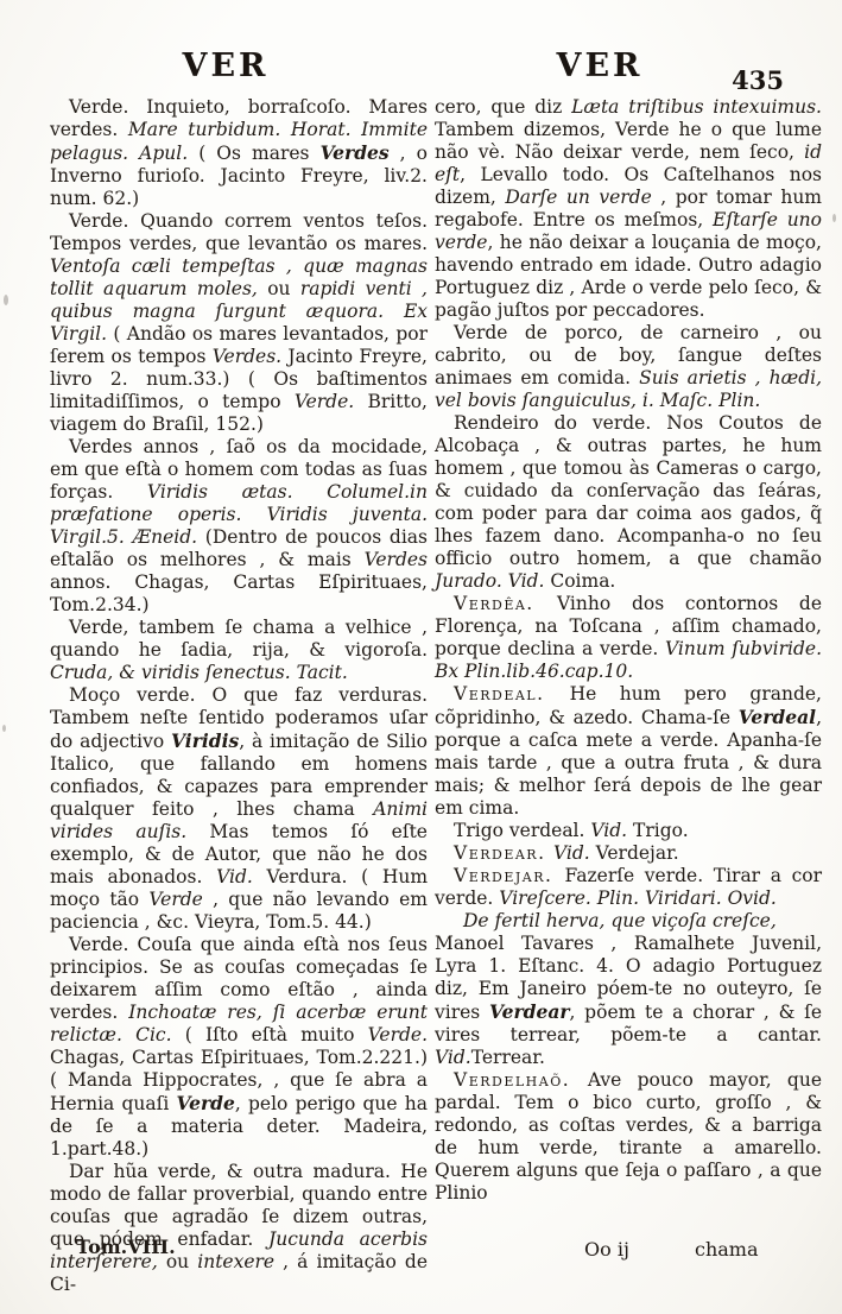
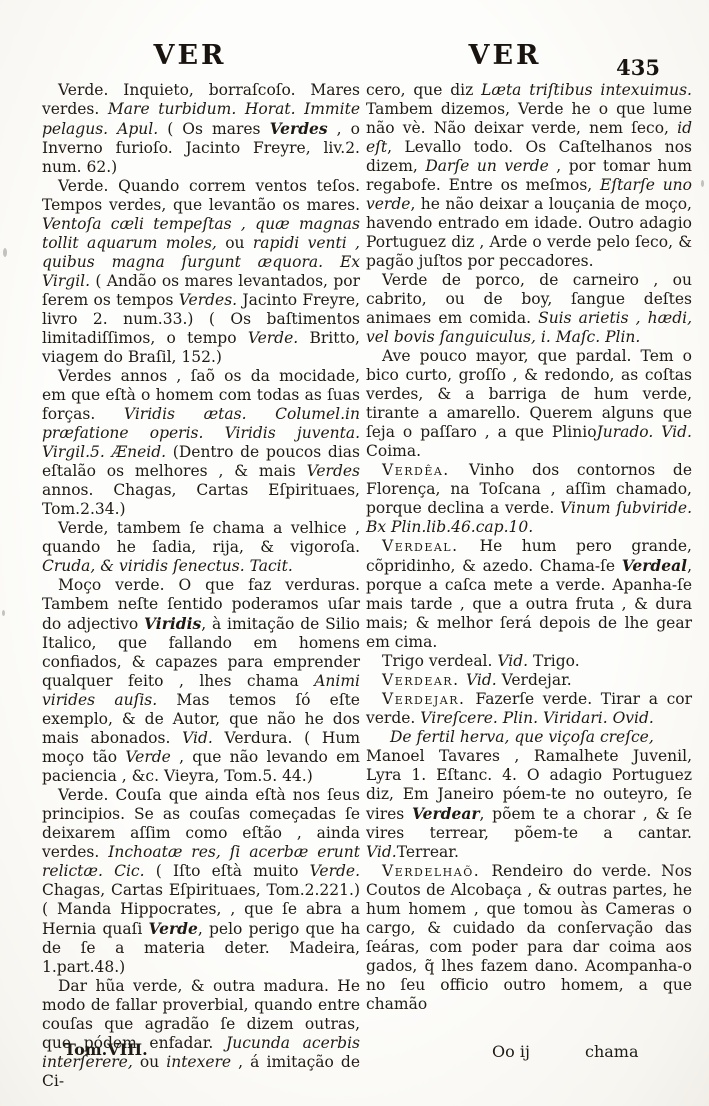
  VER
  VER
  435
  Verde. Inquieto, borraſcoſo. Mares verdes. Mare turbidum. Horat. Immite pelagus. Apul. ( Os mares Verdes , o Inverno furioſo. Jacinto Freyre, liv.2. num. 62.)
  Verde. Quando correm ventos teſos. Tempos verdes, que levantão os mares. Ventoſa cæli tempeſtas , quæ magnas tollit aquarum moles, ou rapidi venti , quibus magna ſurgunt æquora. Ex Virgil. ( Andão os mares levantados, por ſerem os tempos Verdes. Jacinto Freyre, livro 2. num.33.) ( Os baſtimentos limitadiſſimos, o tempo Verde. Britto, viagem do Braſil, 152.)
  Verdes annos , ſaõ os da mocidade, em que eſtà o homem com todas as ſuas forças. Viridis ætas. Columel.in præfatione operis. Viridis juventa. Virgil.5. Æneid. (Dentro de poucos dias eſtalão os melhores , & mais Verdes annos. Chagas, Cartas Eſpirituaes, Tom.2.34.)
  Verde, tambem ſe chama a velhice , quando he ſadia, rija, & vigoroſa. Cruda, & viridis ſenectus. Tacit.
  Moço verde. O que faz verduras. Tambem neſte ſentido poderamos uſar do adjectivo Viridis, à imitação de Silio Italico, que fallando em homens confiados, & capazes para emprender qualquer feito , lhes chama Animi virides auſis. Mas temos ſó eſte exemplo, & de Autor, que não he dos mais abonados. Vid. Verdura. ( Hum moço tão Verde , que não levando em paciencia , &c. Vieyra, Tom.5. 44.)
  Verde. Couſa que ainda eſtà nos ſeus principios. Se as couſas começadas ſe deixarem aſſim como eſtão , ainda verdes. Inchoatæ res, ſi acerbæ erunt relictæ. Cic. ( Iſto eſtà muito Verde. Chagas, Cartas Eſpirituaes, Tom.2.221.)( Manda Hippocrates, , que ſe abra a Hernia quaſi Verde, pelo perigo que ha de ſe a materia deter. Madeira, 1.part.48.)
  Dar hũa verde, & outra madura. He modo de fallar proverbial, quando entre couſas que agradão ſe dizem outras, que pódem enfadar. Jucunda acerbis interſerere, ou intexere , á imitação de Ci-
  cero, que diz Læta triſtibus intexuimus. Tambem dizemos, Verde he o que lume não vè. Não deixar verde, nem ſeco, id eſt, Levallo todo. Os Caſtelhanos nos dizem, Darſe un verde , por tomar hum regabofe. Entre os meſmos, Eſtarſe uno verde, he não deixar a louçania de moço, havendo entrado em idade. Outro adagio Portuguez diz , Arde o verde pelo ſeco, & pagão juſtos por peccadores.
  Verde de porco, de carneiro , ou cabrito, ou de boy, ſangue deſtes animaes em comida. Suis arietis , hædi, vel bovis ſanguiculus, i. Maſc. Plin.
- Rendeiro do verde. Nos Coutos de Alcobaça , & outras partes, he hum homem , que tomou às Cameras o cargo, & cuidado da conſervação das ſeáras, com poder para dar coima aos gados, q̃ lhes fazem dano. Acompanha-o no ſeu officio outro homem, a que chamão Jurado. Vid. Coima.
+ Ave pouco mayor, que pardal. Tem o bico curto, groſſo , & redondo, as coſtas verdes, & a barriga de hum verde, tirante a amarello. Querem alguns que ſeja o paſſaro , a que PlinioJurado. Vid. Coima.
  Verdêa. Vinho dos contornos de Florença, na Toſcana , aſſim chamado, porque declina a verde. Vinum ſubviride. Bx Plin.lib.46.cap.10.
  Verdeal. He hum pero grande, cõpridinho, & azedo. Chama-ſe Verdeal, porque a caſca mete a verde. Apanha-ſe mais tarde , que a outra fruta , & dura mais; & melhor ſerá depois de lhe gear em cima.
  Trigo verdeal. Vid. Trigo.
  Verdear. Vid. Verdejar.
  Verdejar. Fazerſe verde. Tirar a cor verde. Vireſcere. Plin. Viridari. Ovid.
  De fertil herva, que viçoſa creſce,
  Manoel Tavares , Ramalhete Juvenil, Lyra 1. Eſtanc. 4. O adagio Portuguez diz, Em Janeiro póem-te no outeyro, ſe vires Verdear, põem te a chorar , & ſe vires terrear, põem-te a cantar. Vid.Terrear.
- Verdelhaõ. Ave pouco mayor, que pardal. Tem o bico curto, groſſo , & redondo, as coſtas verdes, & a barriga de hum verde, tirante a amarello. Querem alguns que ſeja o paſſaro , a que Plinio
+ Verdelhaõ. Rendeiro do verde. Nos Coutos de Alcobaça , & outras partes, he hum homem , que tomou às Cameras o cargo, & cuidado da conſervação das ſeáras, com poder para dar coima aos gados, q̃ lhes fazem dano. Acompanha-o no ſeu officio outro homem, a que chamão
  Tom.VIII.
  Oo ij
  chama
